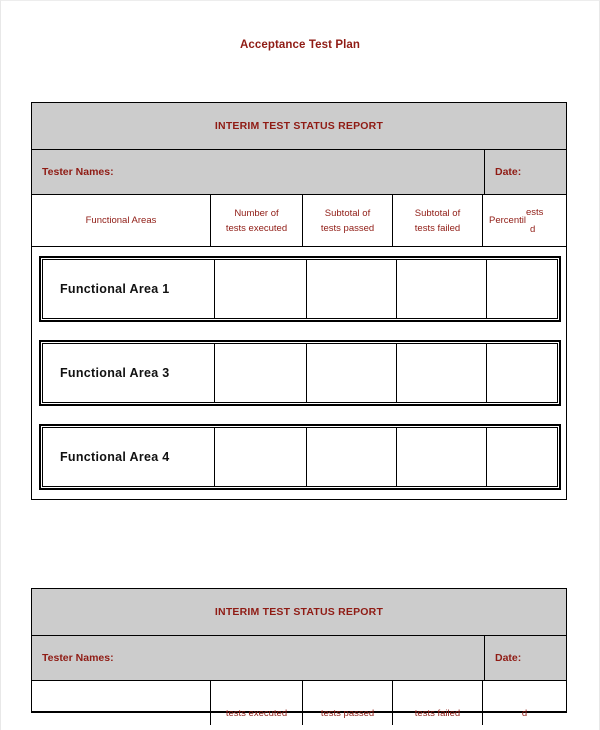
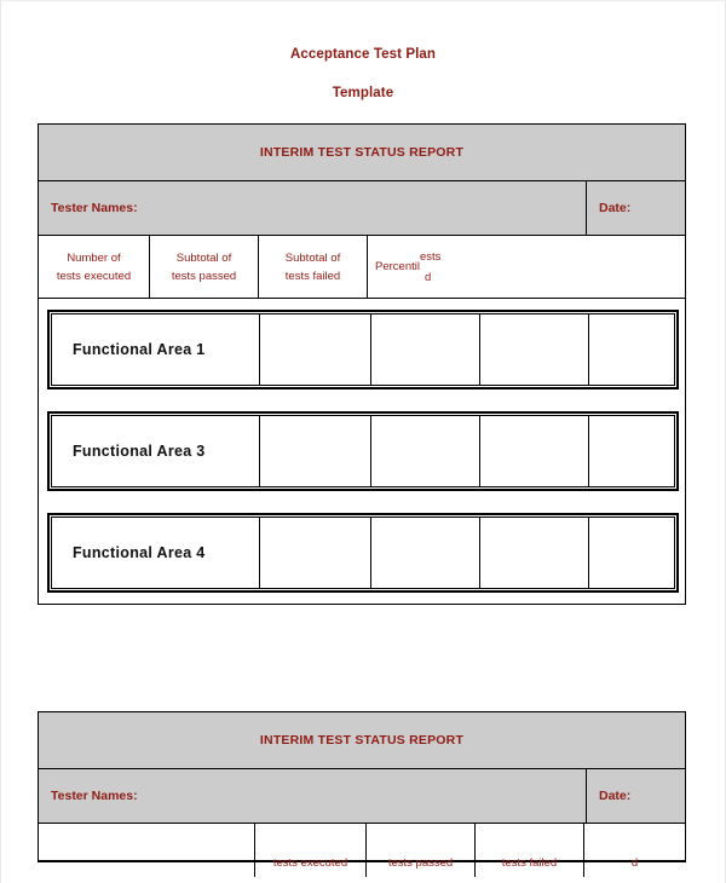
  Acceptance Test Plan
+ Template
  INTERIM TEST STATUS REPORT
  Tester Names:
  Date:
- Functional Areas
  Number of
  tests executed
  Subtotal of
  tests passed
  Subtotal of
  tests failed
  Percentil
  ests
  d
  Functional Area 1
  Functional Area 3
  Functional Area 4
  INTERIM TEST STATUS REPORT
  Tester Names:
  Date:
  tests executed
  tests passed
  tests failed
  d
